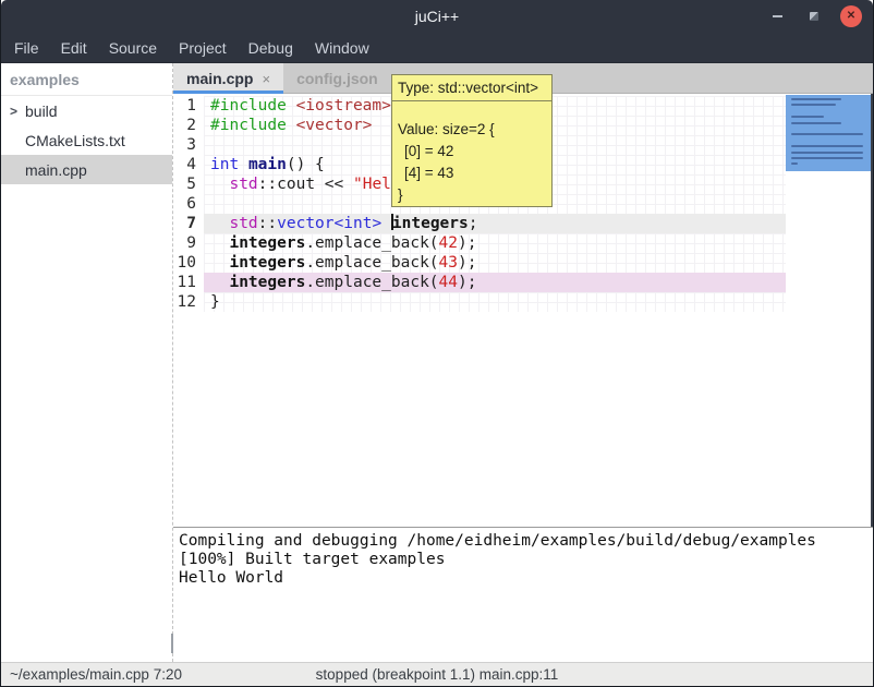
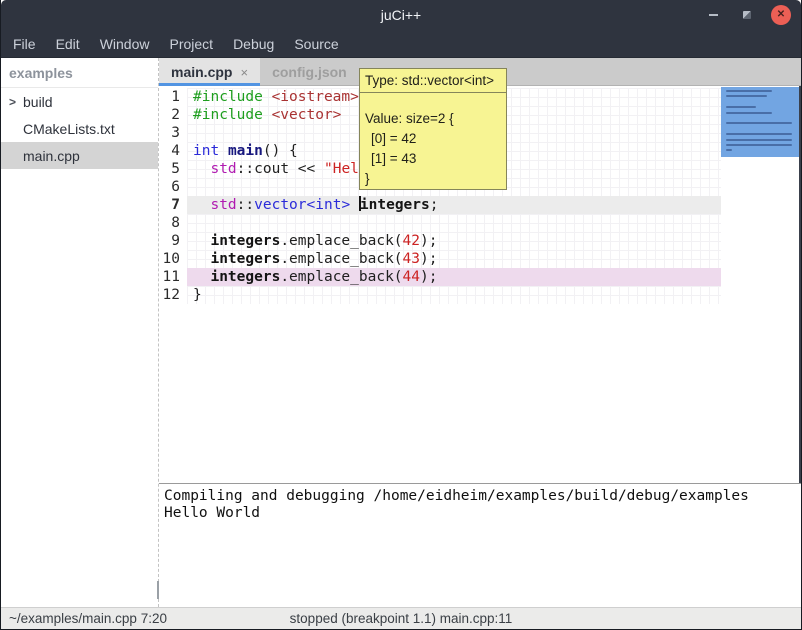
  juCi++
  ✕
  File
  Edit
- Source
+ Window
  Project
  Debug
- Window
+ Source
  examples
  >
  build
  CMakeLists.txt
  main.cpp
  main.cpp
  ×
  config.json
  1
  #include <iostream>
  2
  #include <vector>
  3
  4
  int main() {
  5
  std::cout << "Hel
  6
  7
  std::vector<int> integers;
+ 8
  9
  integers.emplace_back(42);
  10
  integers.emplace_back(43);
  11
  integers.emplace_back(44);
  12
  }
  Compiling and debugging /home/eidheim/examples/build/debug/examples
- [100%] Built target examples
  Hello World
  ~/examples/main.cpp 7:20
  stopped (breakpoint 1.1) main.cpp:11
  Type: std::vector<int>
  Value: size=2 {
  [0] = 42
- [4] = 43
+ [1] = 43
  }
